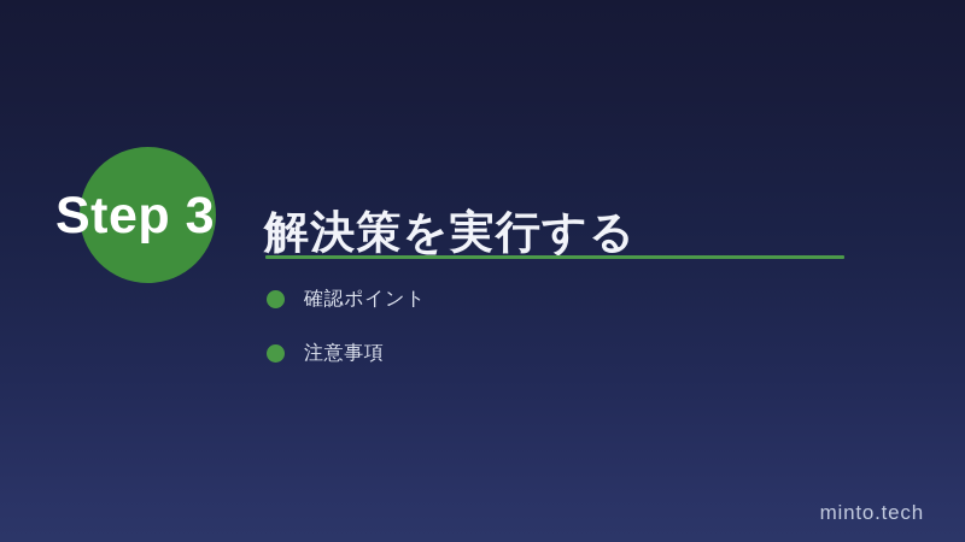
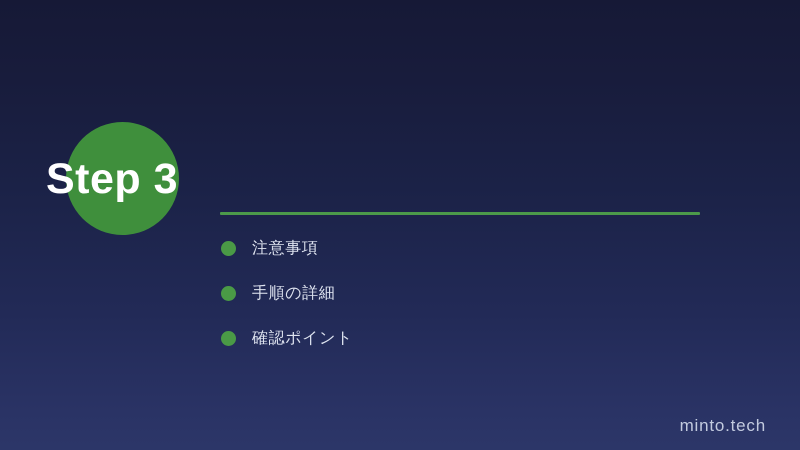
  Step 3
- 解決策を実行する
- 確認ポイント
+ 注意事項
+ 手順の詳細
- 注意事項
+ 確認ポイント
  minto.tech
